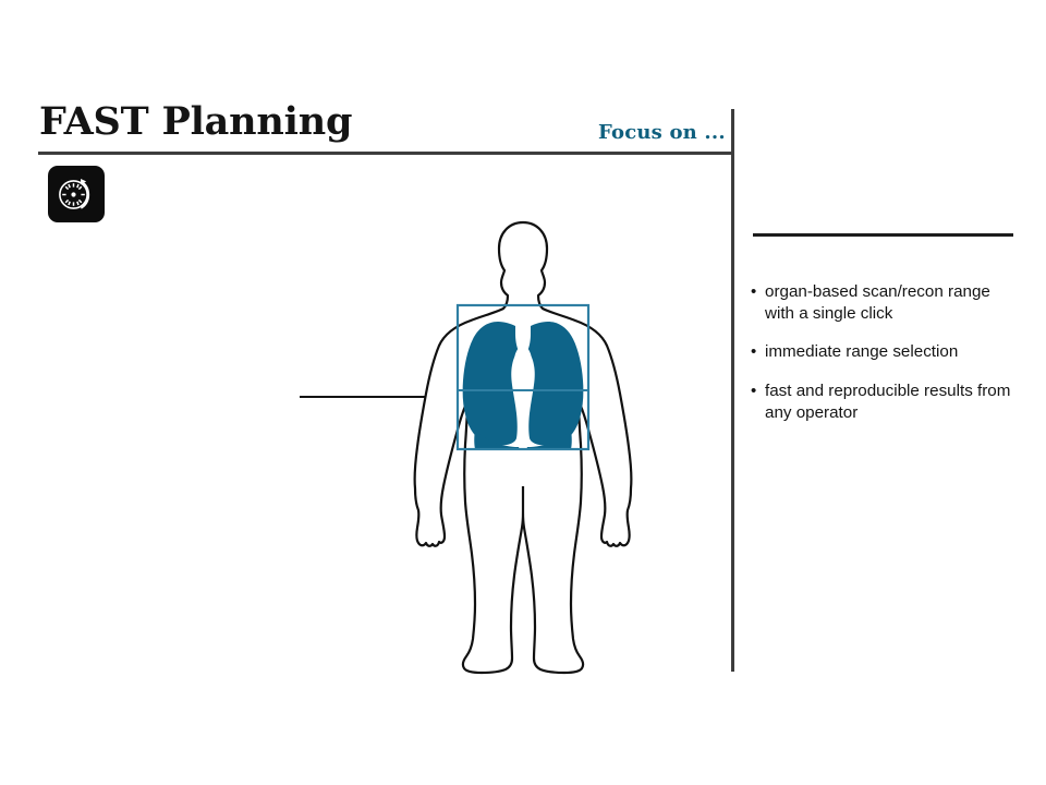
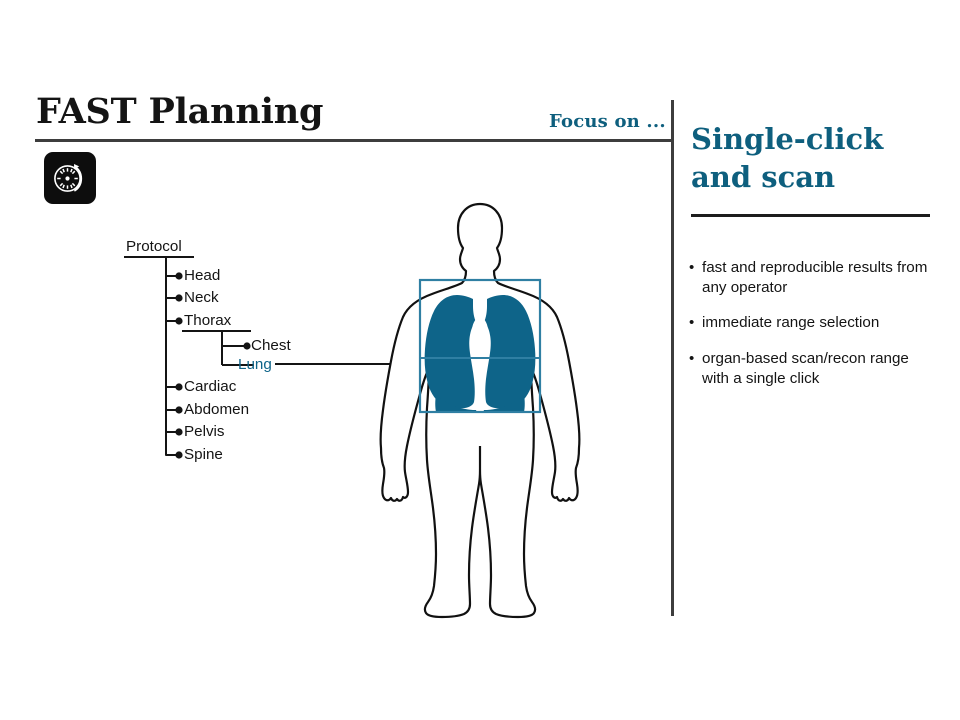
  FAST Planning
  Focus on ...
+ Single-click
+ and scan
- organ-based scan/recon range with a single click
+ fast and reproducible results from any operator
  immediate range selection
- fast and reproducible results from any operator
+ organ-based scan/recon range with a single click
+ Protocol
+ Head
+ Neck
+ Thorax
+ Chest
+ Lung
+ Cardiac
+ Abdomen
+ Pelvis
+ Spine
